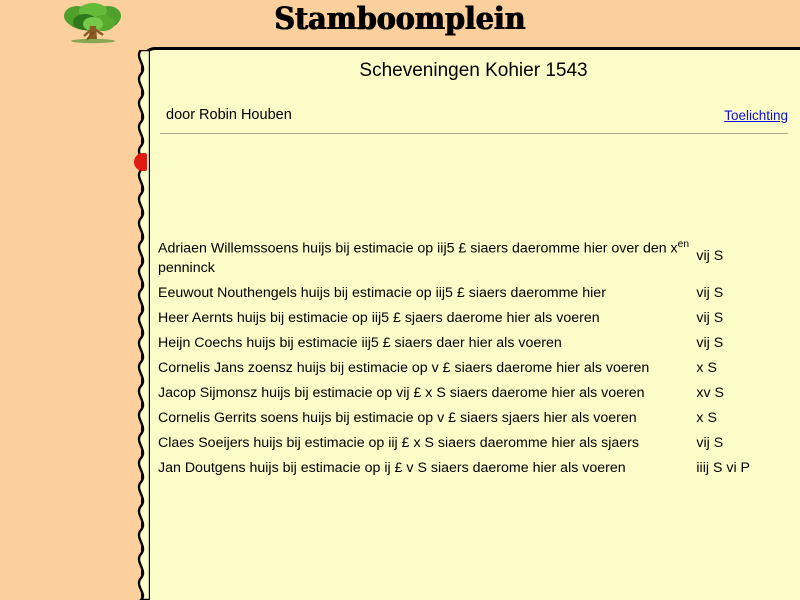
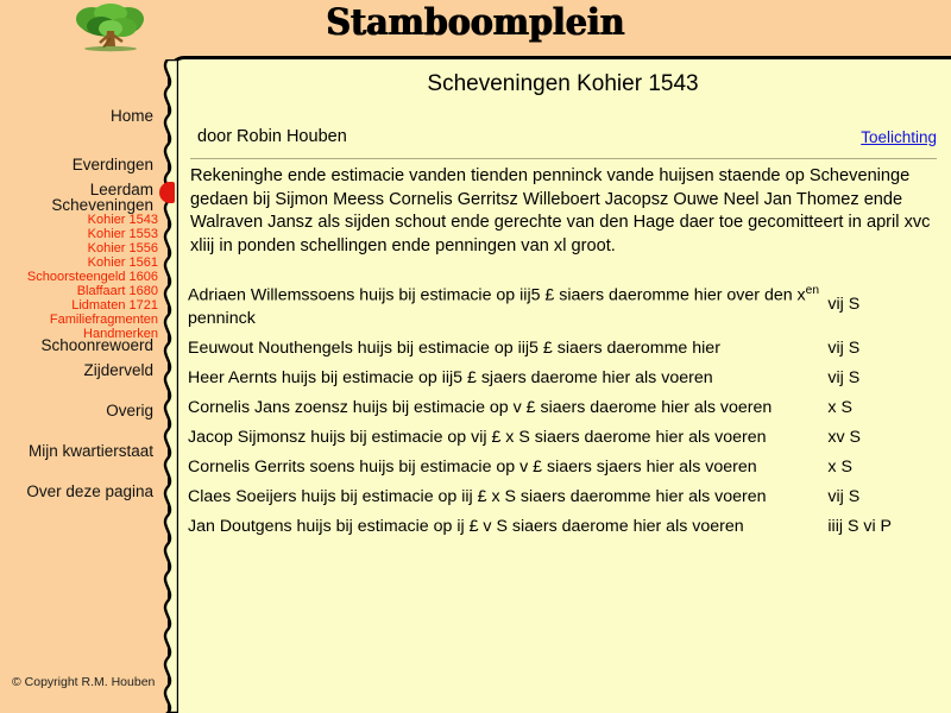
  Stamboomplein
+ Home
+ Everdingen
+ Leerdam
+ Scheveningen
+ Kohier 1543
+ Kohier 1553
+ Kohier 1556
+ Kohier 1561
+ Schoorsteengeld 1606
+ Blaffaart 1680
+ Lidmaten 1721
+ Familiefragmenten
+ Handmerken
+ Schoonrewoerd
+ Zijderveld
+ Overig
+ Mijn kwartierstaat
+ Over deze pagina
+ © Copyright R.M. Houben
  Scheveningen Kohier 1543
  door Robin Houben
  Toelichting
+ Rekeninghe ende estimacie vanden tienden penninck vande huijsen staende op Scheveninge gedaen bij Sijmon Meess Cornelis Gerritsz Willeboert Jacopsz Ouwe Neel Jan Thomez ende Walraven Jansz als sijden schout ende gerechte van den Hage daer toe gecomitteert in april xvc xliij in ponden schellingen ende penningen van xl groot.
  Adriaen Willemssoens huijs bij estimacie op iij5 £ siaers daeromme hier over den xen penninck	vij S
  Eeuwout Nouthengels huijs bij estimacie op iij5 £ siaers daeromme hier	vij S
  Heer Aernts huijs bij estimacie op iij5 £ sjaers daerome hier als voeren	vij S
- Heijn Coechs huijs bij estimacie iij5 £ siaers daer hier als voeren	vij S
  Cornelis Jans zoensz huijs bij estimacie op v £ siaers daerome hier als voeren	x S
  Jacop Sijmonsz huijs bij estimacie op vij £ x S siaers daerome hier als voeren	xv S
  Cornelis Gerrits soens huijs bij estimacie op v £ siaers sjaers hier als voeren	x S
- Claes Soeijers huijs bij estimacie op iij £ x S siaers daeromme hier als sjaers	vij S
+ Claes Soeijers huijs bij estimacie op iij £ x S siaers daeromme hier als voeren	vij S
  Jan Doutgens huijs bij estimacie op ij £ v S siaers daerome hier als voeren	iiij S vi P
